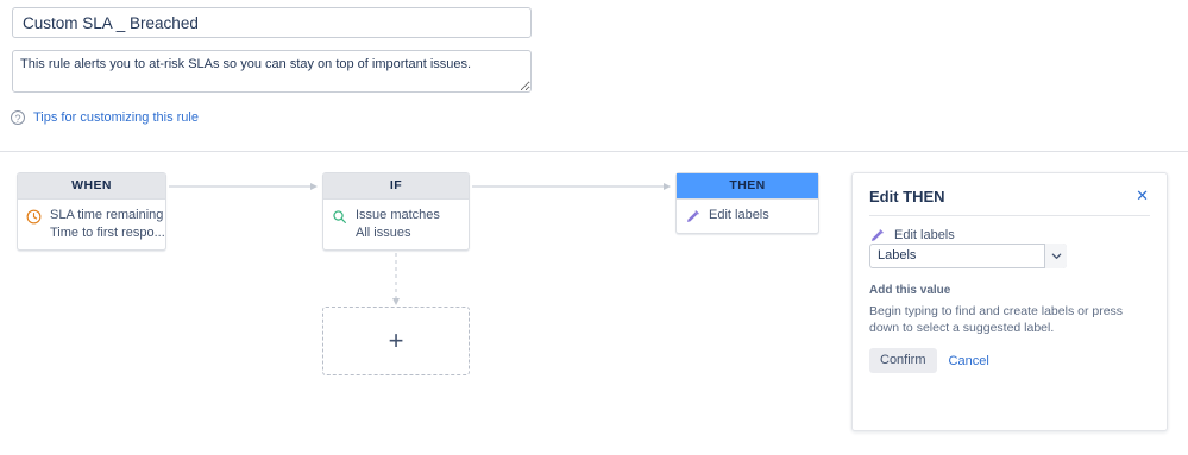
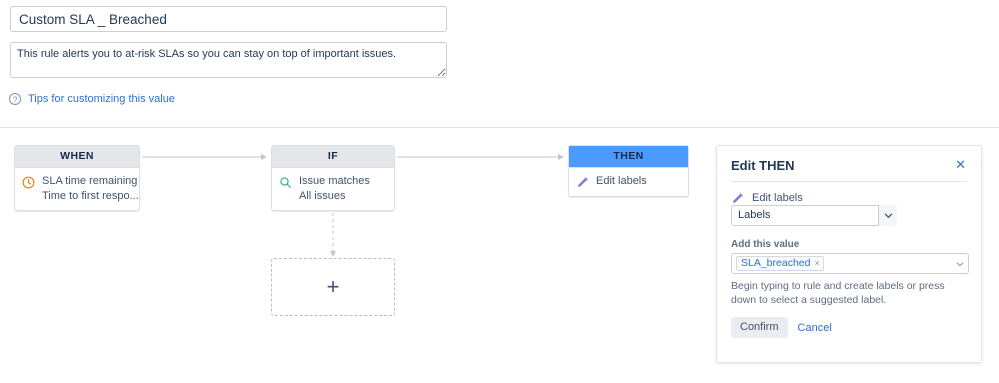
  Custom SLA _ Breached
  This rule alerts you to at-risk SLAs so you can stay on top of important issues.
  ?
- Tips for customizing this rule
+ Tips for customizing this value
  WHEN
  SLA time remaining
  Time to first respo...
  IF
  Issue matches
  All issues
  THEN
  Edit labels
  +
  Edit THEN
  ✕
  Edit labels
  Labels
  Add this value
+ SLA_breached
+ ×
- Begin typing to find and create labels or press down to select a suggested label.
+ Begin typing to rule and create labels or press down to select a suggested label.
  Confirm
  Cancel
